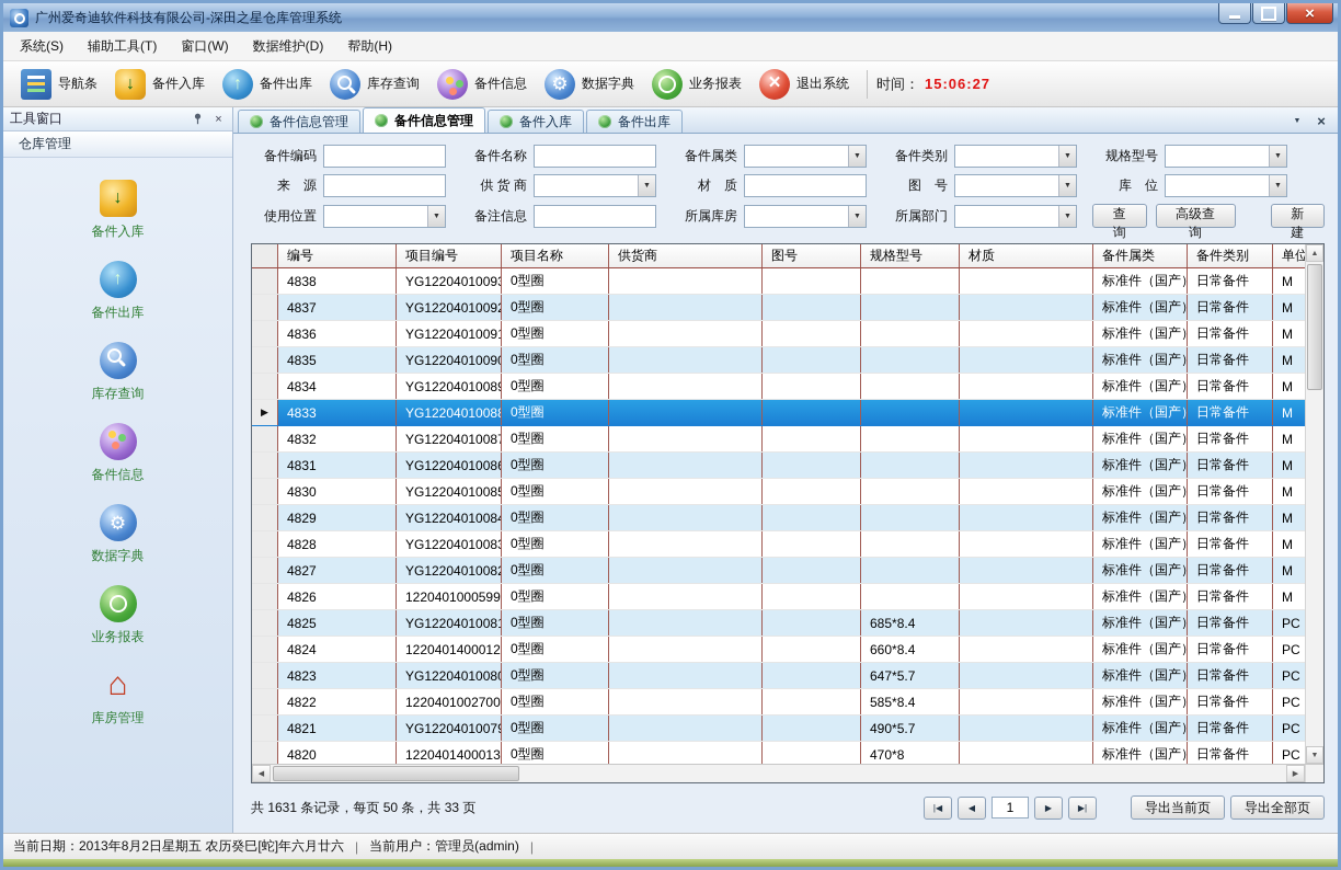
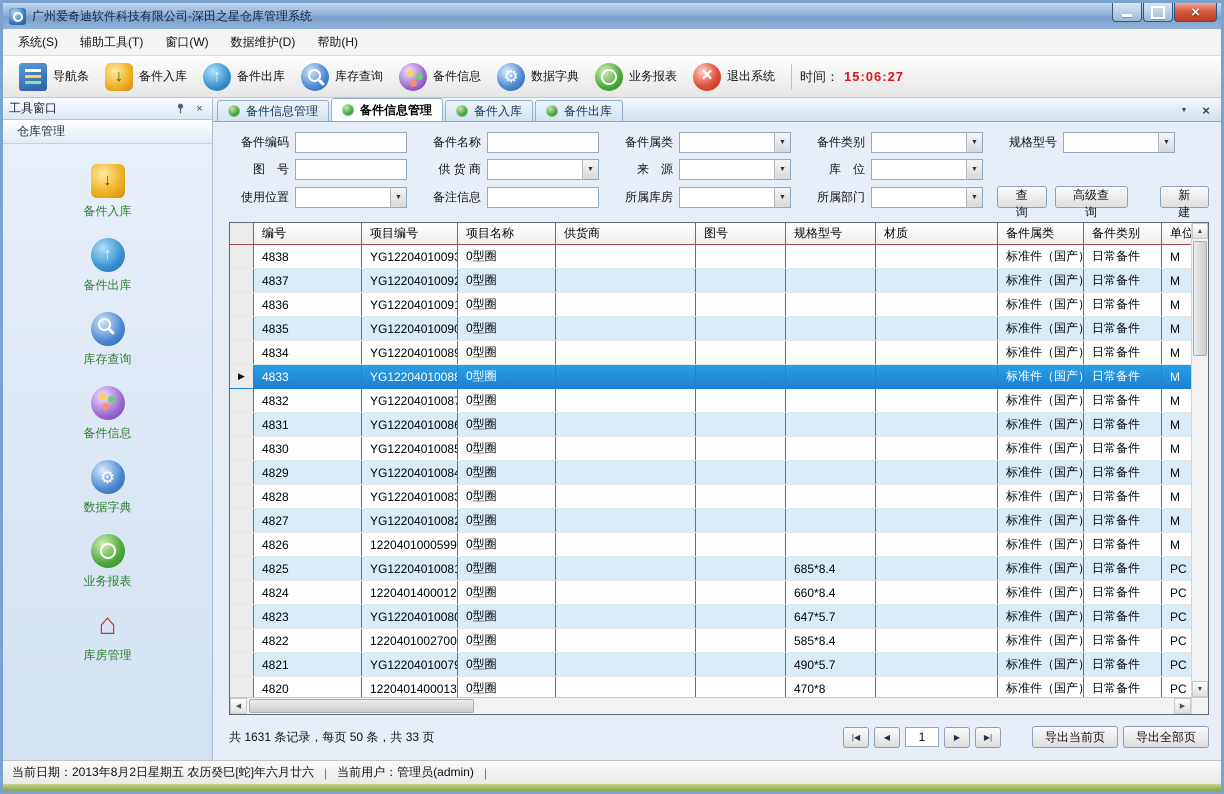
  广州爱奇迪软件科技有限公司-深田之星仓库管理系统
  系统(S)
  辅助工具(T)
  窗口(W)
  数据维护(D)
  帮助(H)
  导航条
  备件入库
  备件出库
  库存查询
  备件信息
  数据字典
  业务报表
  退出系统
  时间：
  15:06:27
  工具窗口
  仓库管理
  备件入库
  备件出库
  库存查询
  备件信息
  数据字典
  业务报表
  库房管理
  备件信息管理
  备件信息管理
  备件入库
  备件出库
  备件编码
  备件名称
  备件属类
  备件类别
  规格型号
- 来 源
+ 图 号
  供 货 商
- 材 质
- 图 号
+ 来 源
  库 位
  使用位置
  备注信息
  所属库房
  所属部门
  查询
  高级查询
  新建
  编号
  项目编号
  项目名称
  供货商
  图号
  规格型号
  材质
  备件属类
  备件类别
  单位
  4838
  YG12204010093
  0型圈
  标准件（国产
  日常备件
  M
  4837
  YG12204010092
  0型圈
  标准件（国产
  日常备件
  M
  4836
  YG12204010091
  0型圈
  标准件（国产
  日常备件
  M
  4835
  YG12204010090
  0型圈
  标准件（国产
  日常备件
  M
  4834
  YG12204010089
  0型圈
  标准件（国产
  日常备件
  M
  ▶
  4833
  YG12204010088
  0型圈
  标准件（国产
  日常备件
  M
  4832
  YG12204010087
  0型圈
  标准件（国产
  日常备件
  M
  4831
  YG12204010086
  0型圈
  标准件（国产
  日常备件
  M
  4830
  YG12204010085
  0型圈
  标准件（国产
  日常备件
  M
  4829
  YG12204010084
  0型圈
  标准件（国产
  日常备件
  M
  4828
  YG12204010083
  0型圈
  标准件（国产
  日常备件
  M
  4827
  YG12204010082
  0型圈
  标准件（国产
  日常备件
  M
  4826
  1220401000599
  0型圈
  标准件（国产
  日常备件
  M
  4825
  YG12204010081
  0型圈
  685*8.4
  标准件（国产
  日常备件
  PC
  4824
  1220401400012
  0型圈
  660*8.4
  标准件（国产
  日常备件
  PC
  4823
  YG12204010080
  0型圈
  647*5.7
  标准件（国产
  日常备件
  PC
  4822
  1220401002700
  0型圈
  585*8.4
  标准件（国产
  日常备件
  PC
  4821
  YG12204010079
  0型圈
  490*5.7
  标准件（国产
  日常备件
  PC
  4820
  1220401400013
  0型圈
  470*8
  标准件（国产
  日常备件
  PC
  共 1631 条记录，每页 50 条，共 33 页
  |◀
  ◀
  1
  ▶
  ▶|
  导出当前页
  导出全部页
  当前日期：2013年8月2日星期五 农历癸巳[蛇]年六月廿六
  |
  当前用户：管理员(admin)
  |
